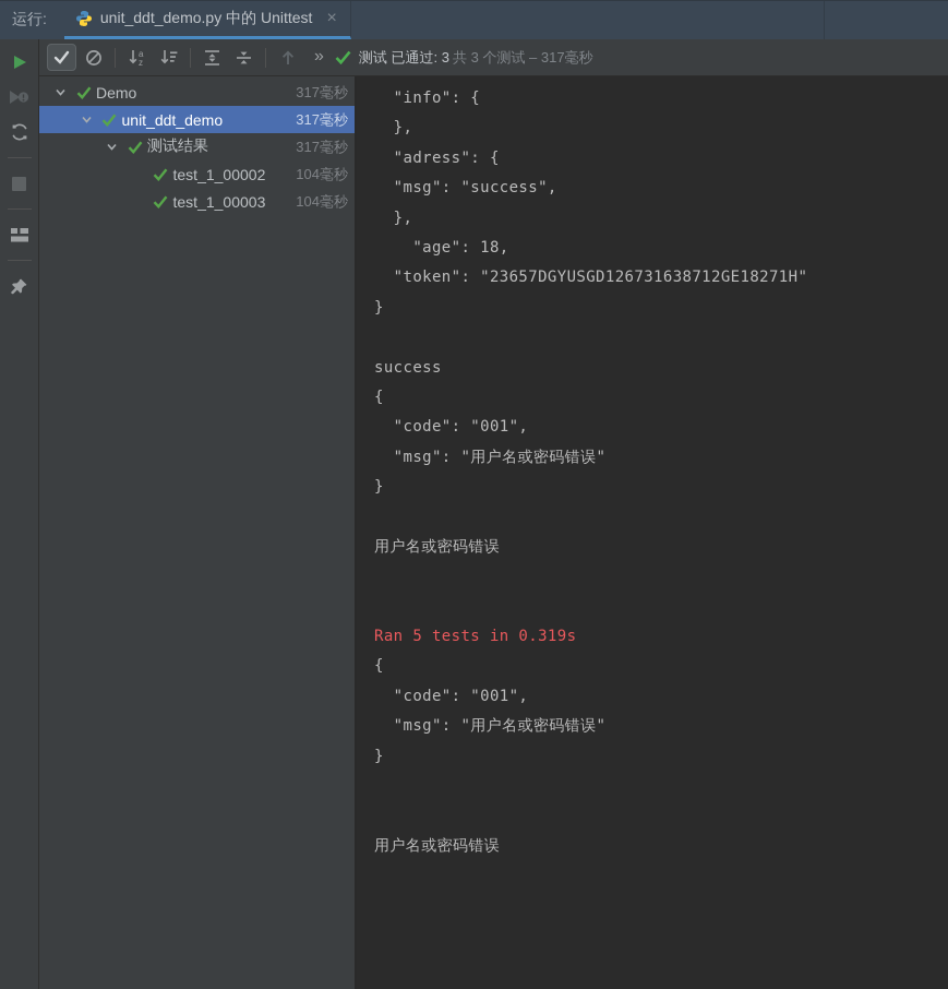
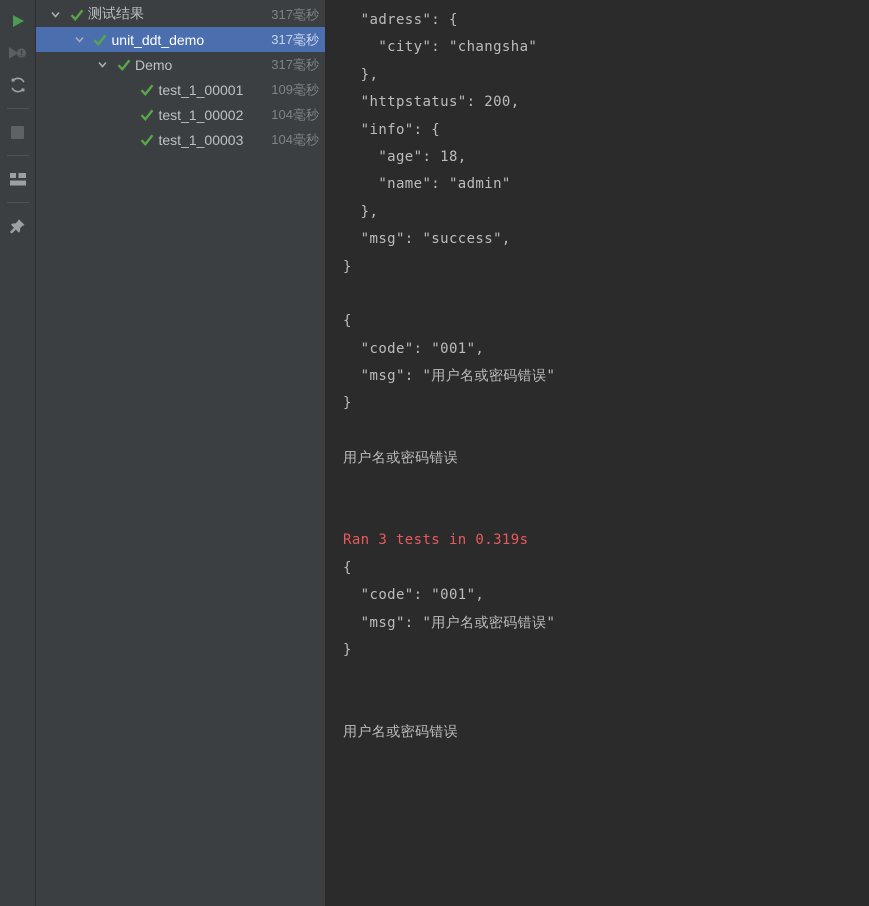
- 运行:
- unit_ddt_demo.py 中的 Unittest
- ×
- a
- z
- »
- 测试 已通过: 3
- 共 3 个测试 – 317毫秒
- Demo
+ 测试结果
  317毫秒
  unit_ddt_demo
  317毫秒
- 测试结果
+ Demo
  317毫秒
+ test_1_00001
+ 109毫秒
  test_1_00002
  104毫秒
  test_1_00003
  104毫秒
- "info": {
+ "adress": {
+ "city": "changsha"
  },
+ "httpstatus": 200,
- "adress": {
+ "info": {
- "msg": "success",
+ "age": 18,
+ "name": "admin"
  },
- "age": 18,
+ "msg": "success",
- "token": "23657DGYUSGD126731638712GE18271H"
  }
- success
  {
  "code": "001",
  "msg": "用户名或密码错误"
  }
  用户名或密码错误
- Ran 5 tests in 0.319s
+ Ran 3 tests in 0.319s
  {
  "code": "001",
  "msg": "用户名或密码错误"
  }
  用户名或密码错误
